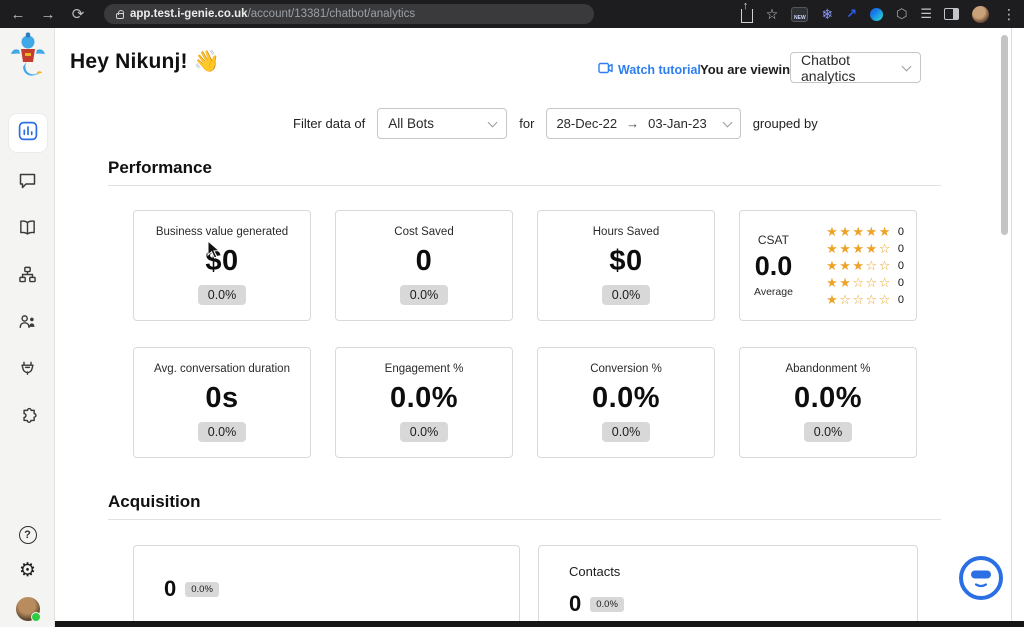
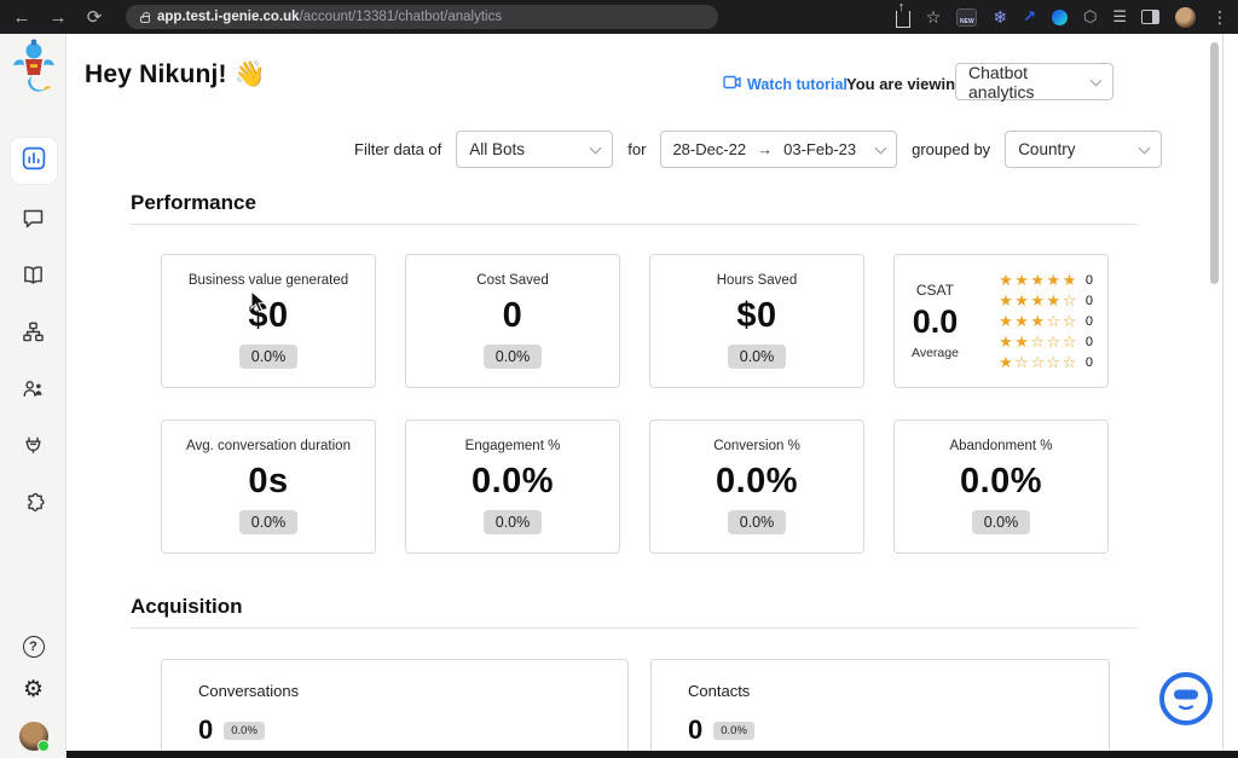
  ←
  →
  ⟳
  app.test.i-genie.co.uk/account/13381/chatbot/analytics
  ☆
  ❄
  ↗
  ⬡
  ☰
  ⋮
  ?
  ⚙
  Hey Nikunj! 👋
  Watch tutorial
  You are viewin
  Chatbot analytics
  Filter data of
  All Bots
  for
  28-Dec-22
  →
- 03-Jan-23
+ 03-Feb-23
  grouped by
+ Country
  Performance
  Business value generated
  $0
  0.0%
  Cost Saved
  0
  0.0%
  Hours Saved
  $0
  0.0%
  CSAT
  0.0
  Average
  ★★★★★
  0
  ★★★★☆
  0
  ★★★☆☆
  0
  ★★☆☆☆
  0
  ★☆☆☆☆
  0
  Avg. conversation duration
  0s
  0.0%
  Engagement %
  0.0%
  0.0%
  Conversion %
  0.0%
  0.0%
  Abandonment %
  0.0%
  0.0%
  Acquisition
+ Conversations
  0
  0.0%
  Contacts
  0
  0.0%
